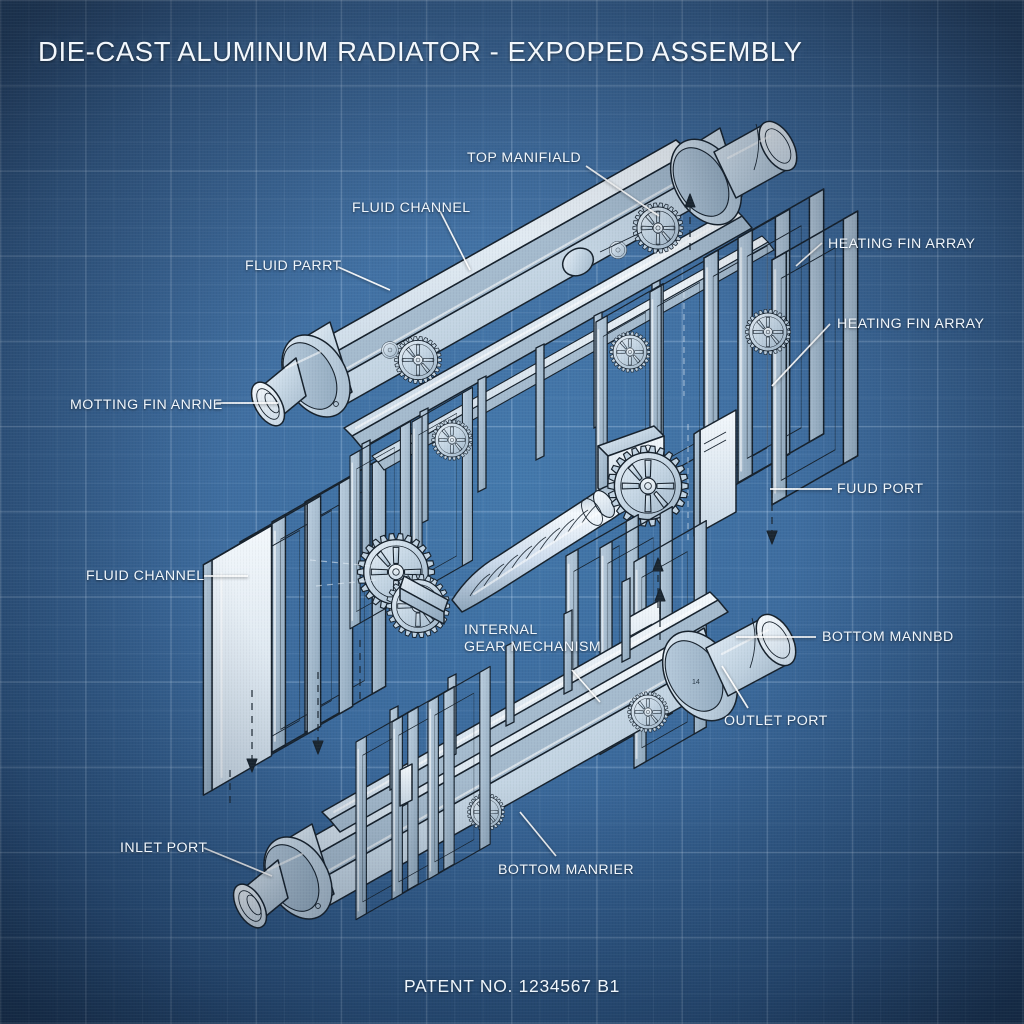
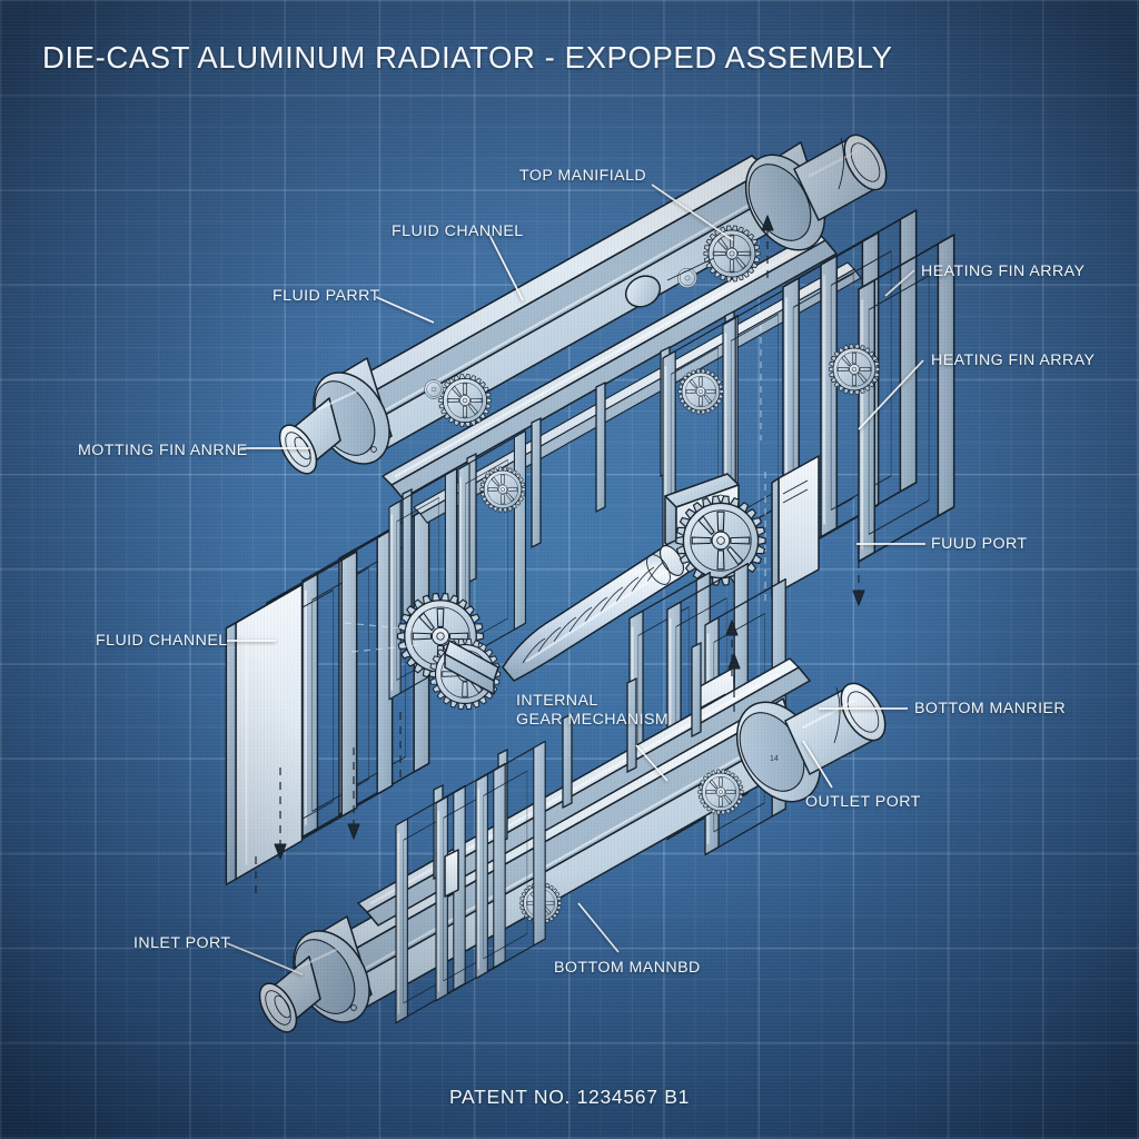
  DIE-CAST ALUMINUM RADIATOR - EXPOPED ASSEMBLY
  PATENT NO. 1234567 B1
  TOP MANIFIALD
  FLUID CHANNEL
  FLUID PARRT
  HEATING FIN ARRAY
  HEATING FIN ARRAY
  MOTTING FIN ANRNE
  FUUD PORT
  FLUID CHANNEL
  INTERNAL
  GEAR MECHANISM
- BOTTOM MANNBD
+ BOTTOM MANRIER
  OUTLET PORT
  INLET PORT
- BOTTOM MANRIER
+ BOTTOM MANNBD
